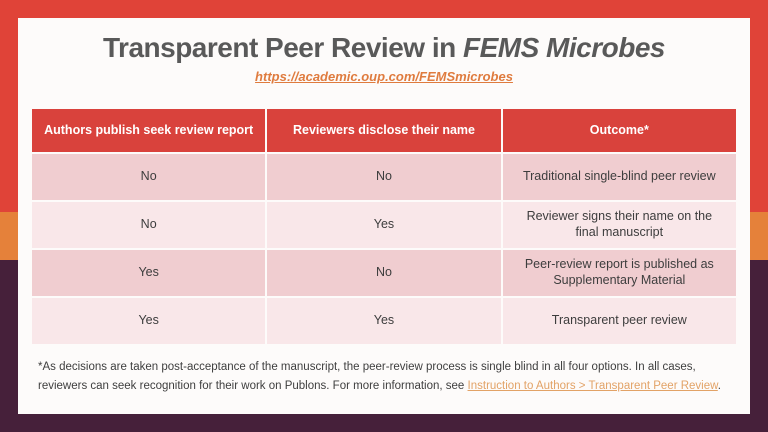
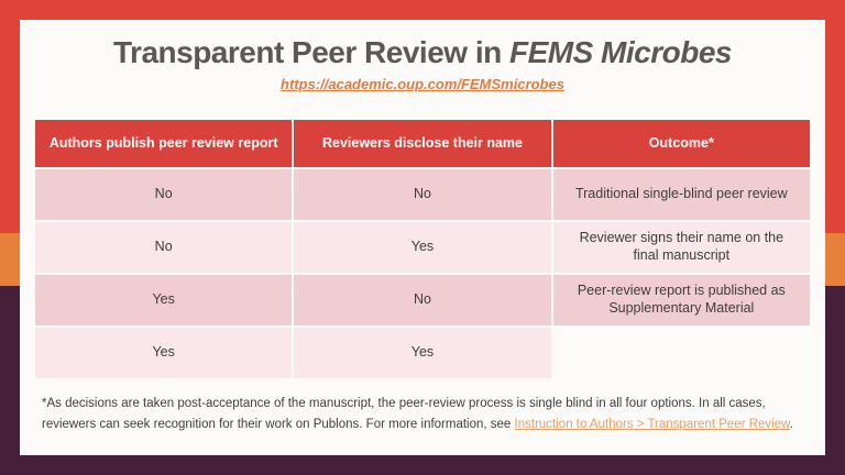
  Transparent Peer Review in FEMS Microbes
  https://academic.oup.com/FEMSmicrobes
- Authors publish seek review report
+ Authors publish peer review report
  Reviewers disclose their name
  Outcome*
  No
  No
  Traditional single-blind peer review
  No
  Yes
  Reviewer signs their name on the final manuscript
  Yes
  No
  Peer-review report is published as Supplementary Material
  Yes
  Yes
- Transparent peer review
  *As decisions are taken post-acceptance of the manuscript, the peer-review process is single blind in all four options. In all cases, reviewers can seek recognition for their work on Publons. For more information, see Instruction to Authors > Transparent Peer Review.
